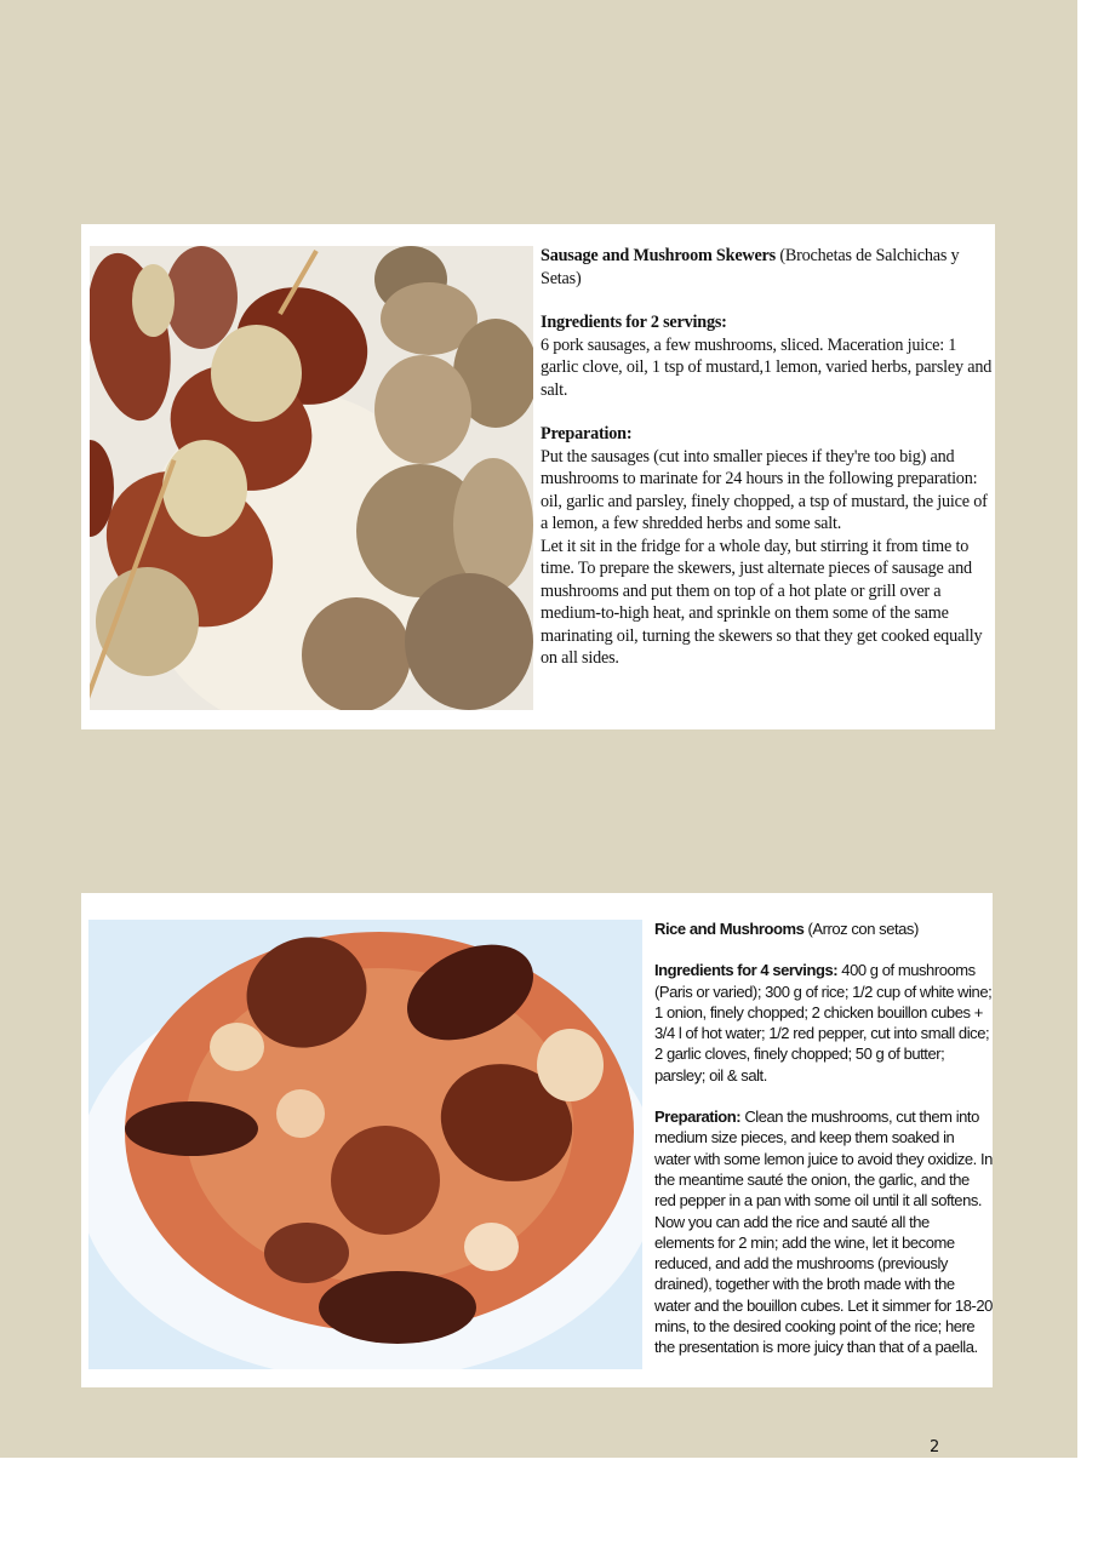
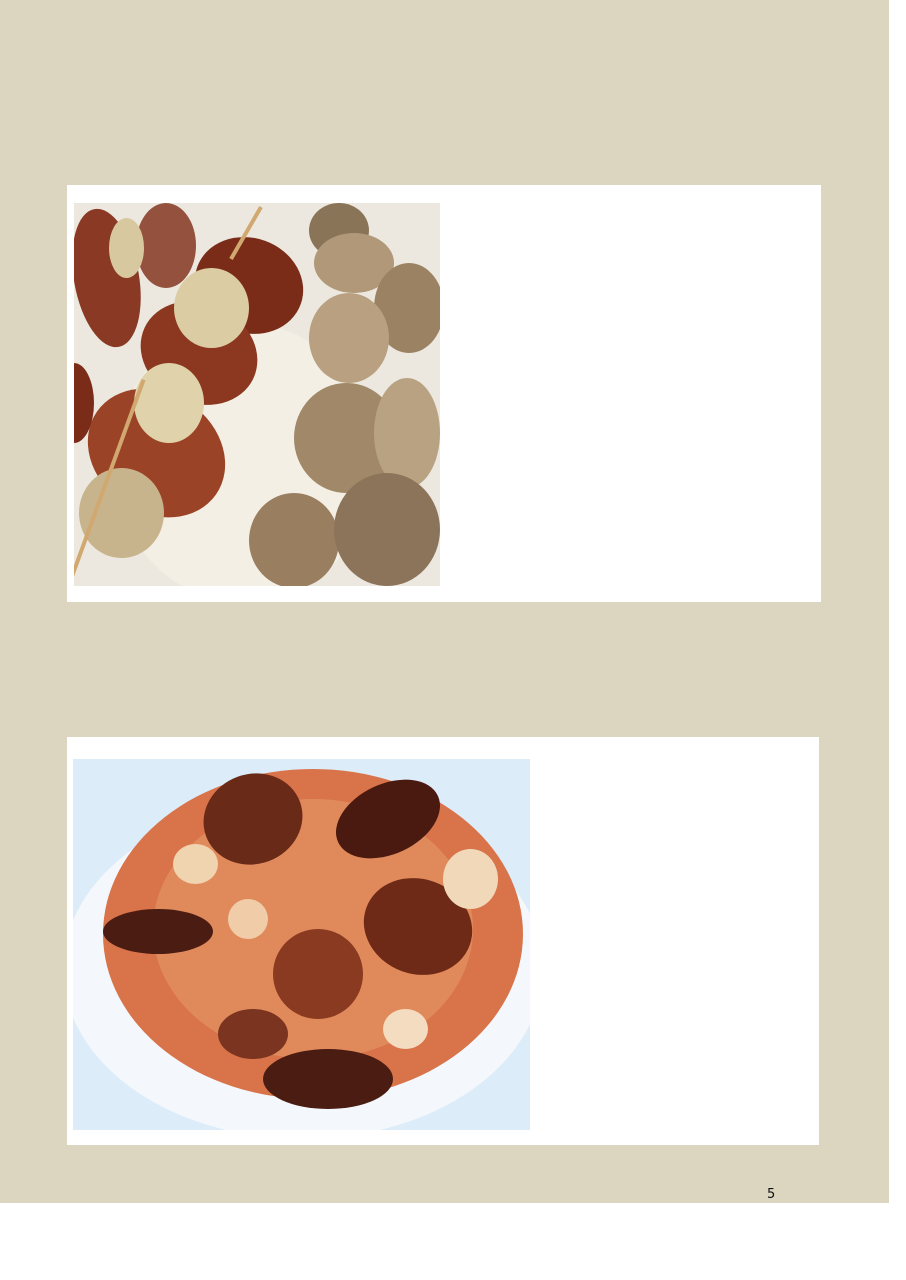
- Sausage and Mushroom Skewers (Brochetas de Salchichas y Setas)
- Ingredients for 2 servings:
- 6 pork sausages, a few mushrooms, sliced. Maceration juice: 1 garlic clove, oil, 1 tsp of mustard,1 lemon, varied herbs, parsley and salt.
- Preparation:
- Put the sausages (cut into smaller pieces if they're too big) and mushrooms to marinate for 24 hours in the following preparation: oil, garlic and parsley, finely chopped, a tsp of mustard, the juice of a lemon, a few shredded herbs and some salt.
- Let it sit in the fridge for a whole day, but stirring it from time to time. To prepare the skewers, just alternate pieces of sausage and mushrooms and put them on top of a hot plate or grill over a medium-to-high heat, and sprinkle on them some of the same marinating oil, turning the skewers so that they get cooked equally on all sides.
- Rice and Mushrooms (Arroz con setas)
- Ingredients for 4 servings: 400 g of mushrooms (Paris or varied); 300 g of rice; 1/2 cup of white wine; 1 onion, finely chopped; 2 chicken bouillon cubes + 3/4 l of hot water; 1/2 red pepper, cut into small dice; 2 garlic cloves, finely chopped; 50 g of butter; parsley; oil & salt.
- Preparation: Clean the mushrooms, cut them into medium size pieces, and keep them soaked in water with some lemon juice to avoid they oxidize. In the meantime sauté the onion, the garlic, and the red pepper in a pan with some oil until it all softens. Now you can add the rice and sauté all the elements for 2 min; add the wine, let it become reduced, and add the mushrooms (previously drained), together with the broth made with the water and the bouillon cubes. Let it simmer for 18-20 mins, to the desired cooking point of the rice; here the presentation is more juicy than that of a paella.
- 2
+ 5
